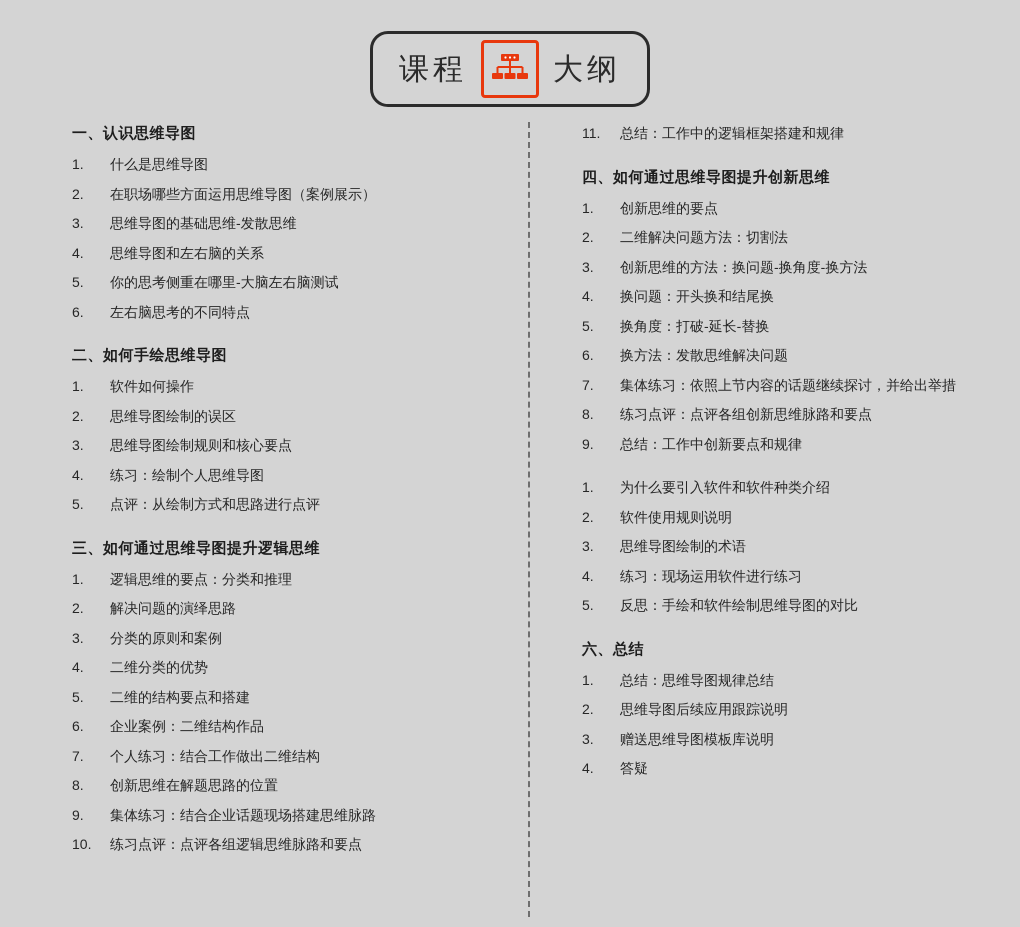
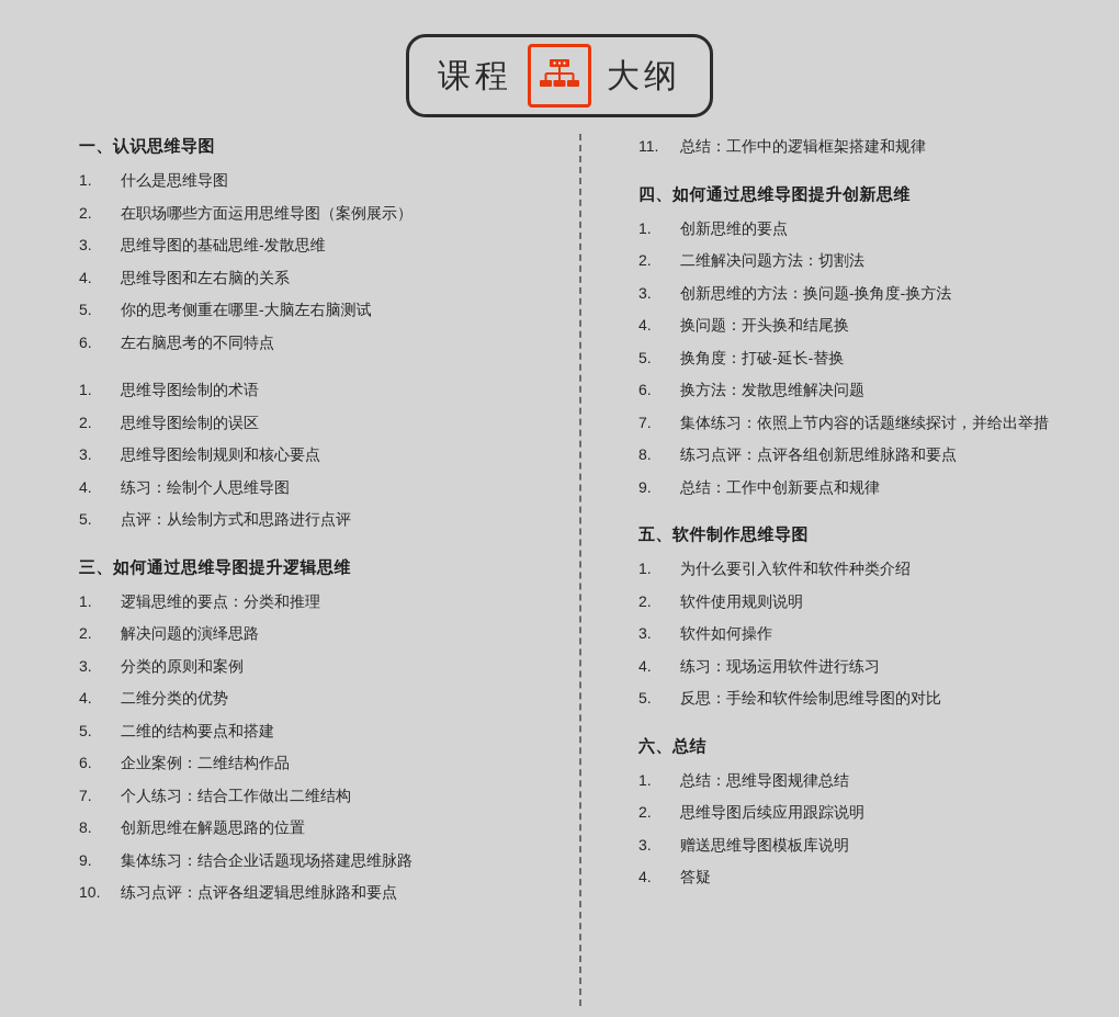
  课程
  大纲
  一、认识思维导图
  1.
  什么是思维导图
  2.
  在职场哪些方面运用思维导图（案例展示）
  3.
  思维导图的基础思维-发散思维
  4.
  思维导图和左右脑的关系
  5.
  你的思考侧重在哪里-大脑左右脑测试
  6.
  左右脑思考的不同特点
- 二、如何手绘思维导图
  1.
- 软件如何操作
+ 思维导图绘制的术语
  2.
  思维导图绘制的误区
  3.
  思维导图绘制规则和核心要点
  4.
  练习：绘制个人思维导图
  5.
  点评：从绘制方式和思路进行点评
  三、如何通过思维导图提升逻辑思维
  1.
  逻辑思维的要点：分类和推理
  2.
  解决问题的演绎思路
  3.
  分类的原则和案例
  4.
  二维分类的优势
  5.
  二维的结构要点和搭建
  6.
  企业案例：二维结构作品
  7.
  个人练习：结合工作做出二维结构
  8.
  创新思维在解题思路的位置
  9.
  集体练习：结合企业话题现场搭建思维脉路
  10.
  练习点评：点评各组逻辑思维脉路和要点
  11.
  总结：工作中的逻辑框架搭建和规律
  四、如何通过思维导图提升创新思维
  1.
  创新思维的要点
  2.
  二维解决问题方法：切割法
  3.
  创新思维的方法：换问题-换角度-换方法
  4.
  换问题：开头换和结尾换
  5.
  换角度：打破-延长-替换
  6.
  换方法：发散思维解决问题
  7.
  集体练习：依照上节内容的话题继续探讨，并给出举措
  8.
  练习点评：点评各组创新思维脉路和要点
  9.
  总结：工作中创新要点和规律
+ 五、软件制作思维导图
  1.
  为什么要引入软件和软件种类介绍
  2.
  软件使用规则说明
  3.
- 思维导图绘制的术语
+ 软件如何操作
  4.
  练习：现场运用软件进行练习
  5.
  反思：手绘和软件绘制思维导图的对比
  六、总结
  1.
  总结：思维导图规律总结
  2.
  思维导图后续应用跟踪说明
  3.
  赠送思维导图模板库说明
  4.
  答疑
